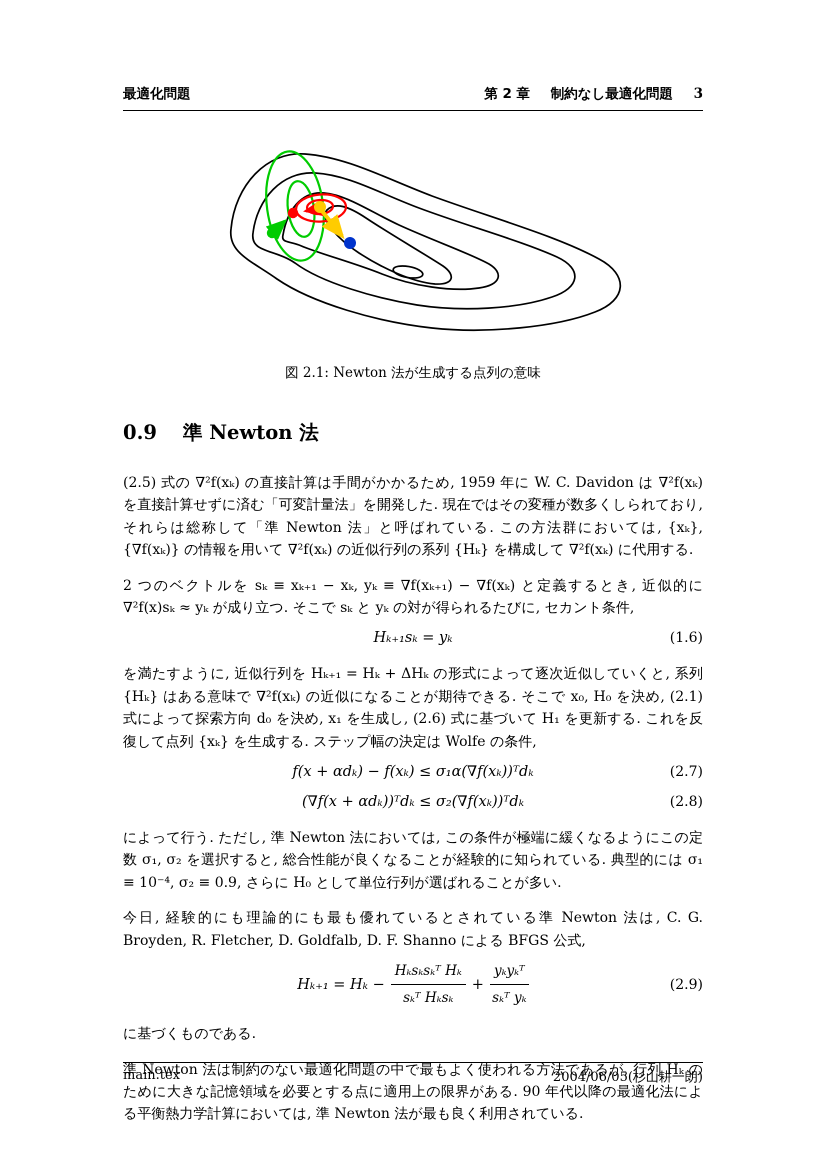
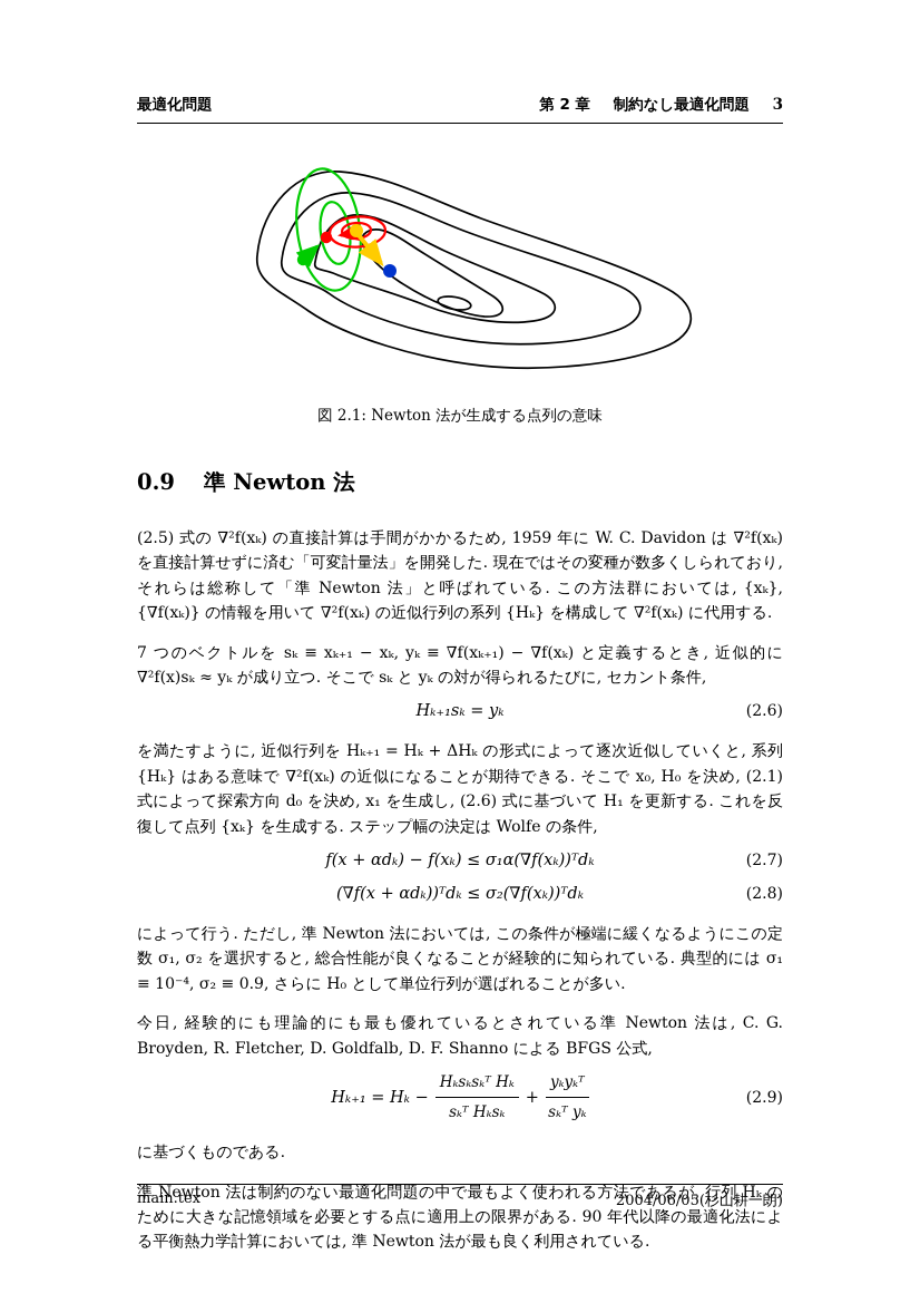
  最適化問題
  第 2 章 制約なし最適化問題 3
  図 2.1: Newton 法が生成する点列の意味
  0.9 準 Newton 法
  (2.5) 式の ∇²f(xₖ) の直接計算は手間がかかるため, 1959 年に W. C. Davidon は ∇²f(xₖ) を直接計算せずに済む「可変計量法」を開発した. 現在ではその変種が数多くしられており, それらは総称して「準 Newton 法」と呼ばれている. この方法群においては, {xₖ}, {∇f(xₖ)} の情報を用いて ∇²f(xₖ) の近似行列の系列 {Hₖ} を構成して ∇²f(xₖ) に代用する.
- 2 つのベクトルを sₖ ≡ xₖ₊₁ − xₖ, yₖ ≡ ∇f(xₖ₊₁) − ∇f(xₖ) と定義するとき, 近似的に ∇²f(x)sₖ ≈ yₖ が成り立つ. そこで sₖ と yₖ の対が得られるたびに, セカント条件,
+ 7 つのベクトルを sₖ ≡ xₖ₊₁ − xₖ, yₖ ≡ ∇f(xₖ₊₁) − ∇f(xₖ) と定義するとき, 近似的に ∇²f(x)sₖ ≈ yₖ が成り立つ. そこで sₖ と yₖ の対が得られるたびに, セカント条件,
  Hₖ₊₁sₖ = yₖ
- (1.6)
+ (2.6)
  を満たすように, 近似行列を Hₖ₊₁ = Hₖ + ΔHₖ の形式によって逐次近似していくと, 系列 {Hₖ} はある意味で ∇²f(xₖ) の近似になることが期待できる. そこで x₀, H₀ を決め, (2.1) 式によって探索方向 d₀ を決め, x₁ を生成し, (2.6) 式に基づいて H₁ を更新する. これを反復して点列 {xₖ} を生成する. ステップ幅の決定は Wolfe の条件,
  f(x + αdₖ) − f(xₖ) ≤ σ₁α(∇f(xₖ))ᵀdₖ
  (2.7)
  (∇f(x + αdₖ))ᵀdₖ ≤ σ₂(∇f(xₖ))ᵀdₖ
  (2.8)
  によって行う. ただし, 準 Newton 法においては, この条件が極端に緩くなるようにこの定数 σ₁, σ₂ を選択すると, 総合性能が良くなることが経験的に知られている. 典型的には σ₁ ≡ 10⁻⁴, σ₂ ≡ 0.9, さらに H₀ として単位行列が選ばれることが多い.
  今日, 経験的にも理論的にも最も優れているとされている準 Newton 法は, C. G. Broyden, R. Fletcher, D. Goldfalb, D. F. Shanno による BFGS 公式,
  Hₖ₊₁ = Hₖ −
  Hₖsₖsₖᵀ Hₖ
  sₖᵀ Hₖsₖ
  +
  yₖyₖᵀ
  sₖᵀ yₖ
  (2.9)
  に基づくものである.
  準 Newton 法は制約のない最適化問題の中で最もよく使われる方法であるが, 行列 Hₖ のために大きな記憶領域を必要とする点に適用上の限界がある. 90 年代以降の最適化法による平衡熱力学計算においては, 準 Newton 法が最も良く利用されている.
  main.tex
  2004/06/05(杉山耕一朗)
